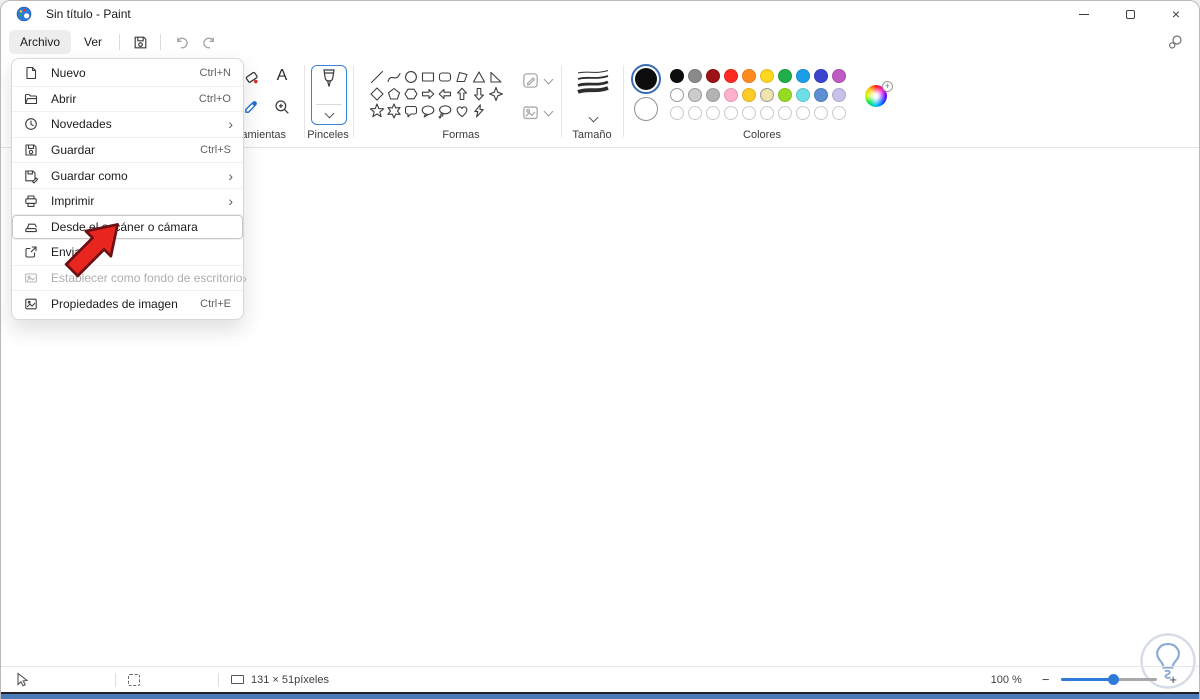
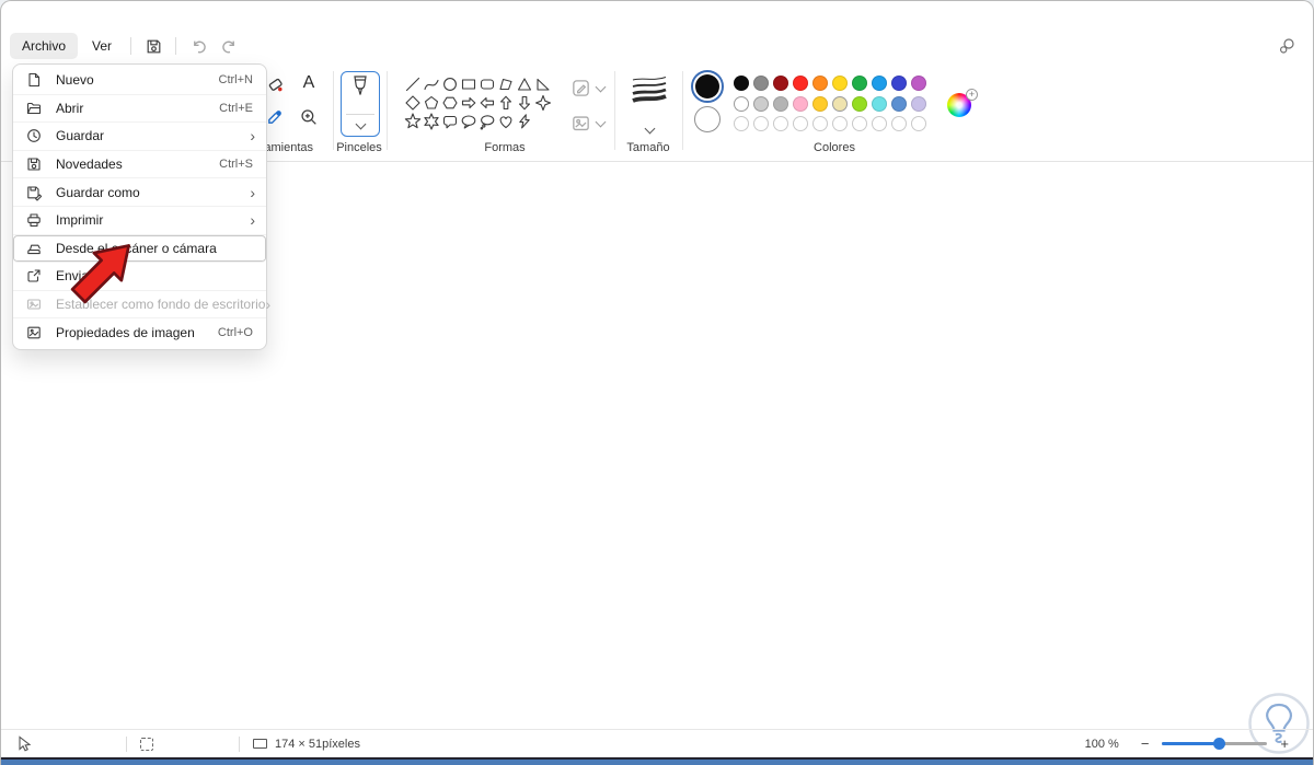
- Sin título - Paint
- ×
  Archivo
  Ver
  A
  Pinceles
  Formas
  Tamaño
  +
  Colores
  Nuevo
  Ctrl+N
  Abrir
- Ctrl+O
+ Ctrl+E
- Novedades
+ Guardar
  ›
- Guardar
+ Novedades
  Ctrl+S
  Guardar como
  ›
  Imprimir
  ›
  Desde eláner o cámara
  Establecer como fondo de escritorio
  ›
  Propiedades de imagen
- Ctrl+E
+ Ctrl+O
- 131 × 51píxeles
+ 174 × 51píxeles
  100 %
  −
  +
